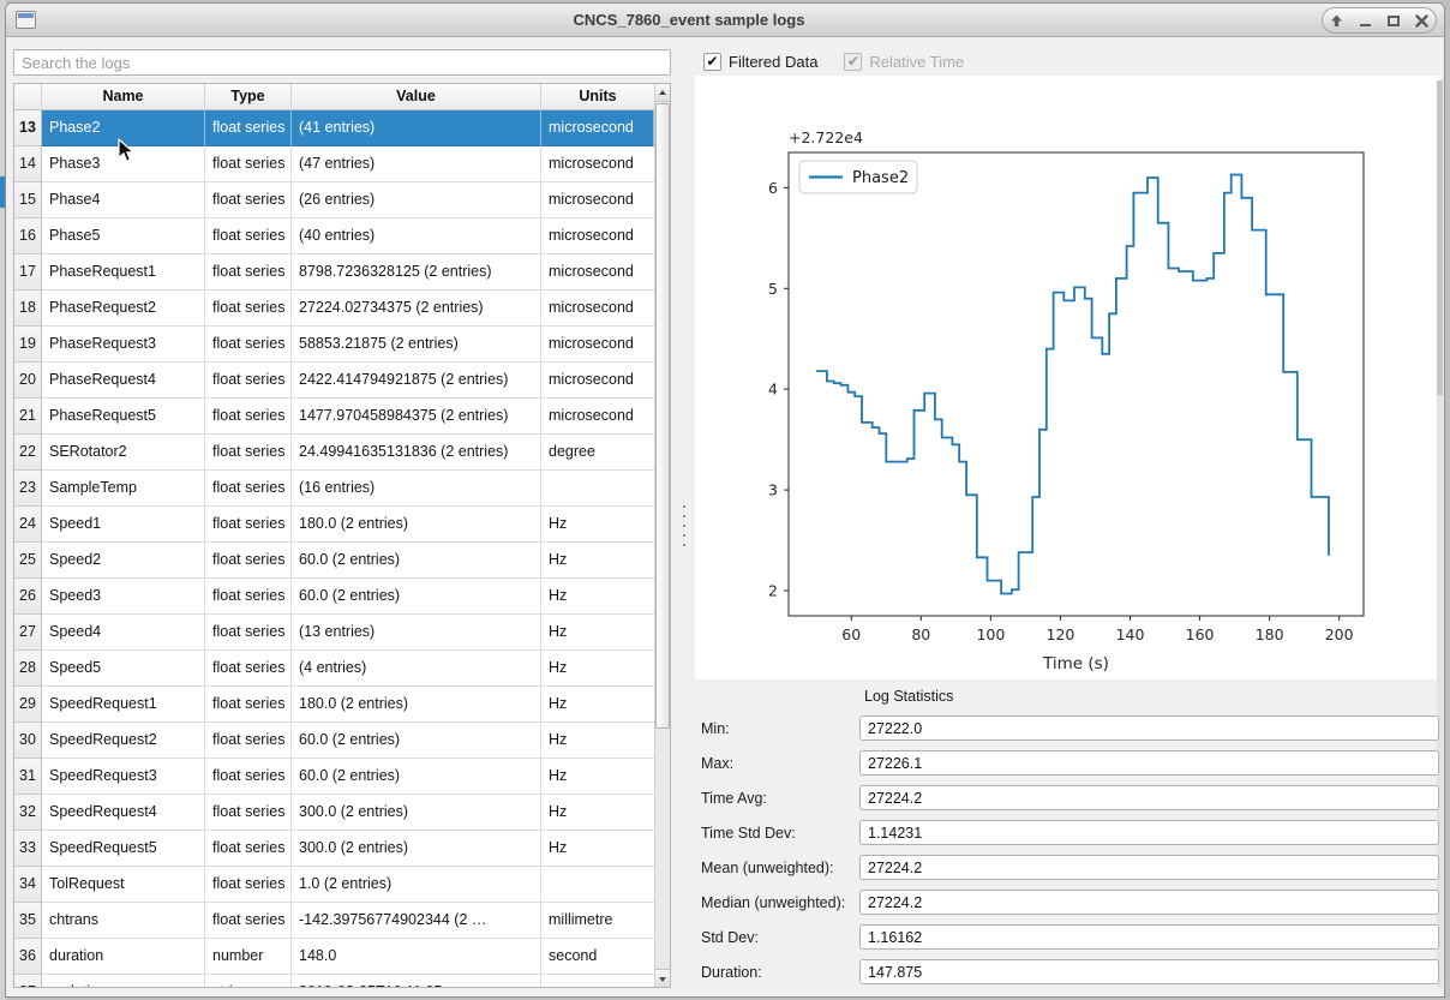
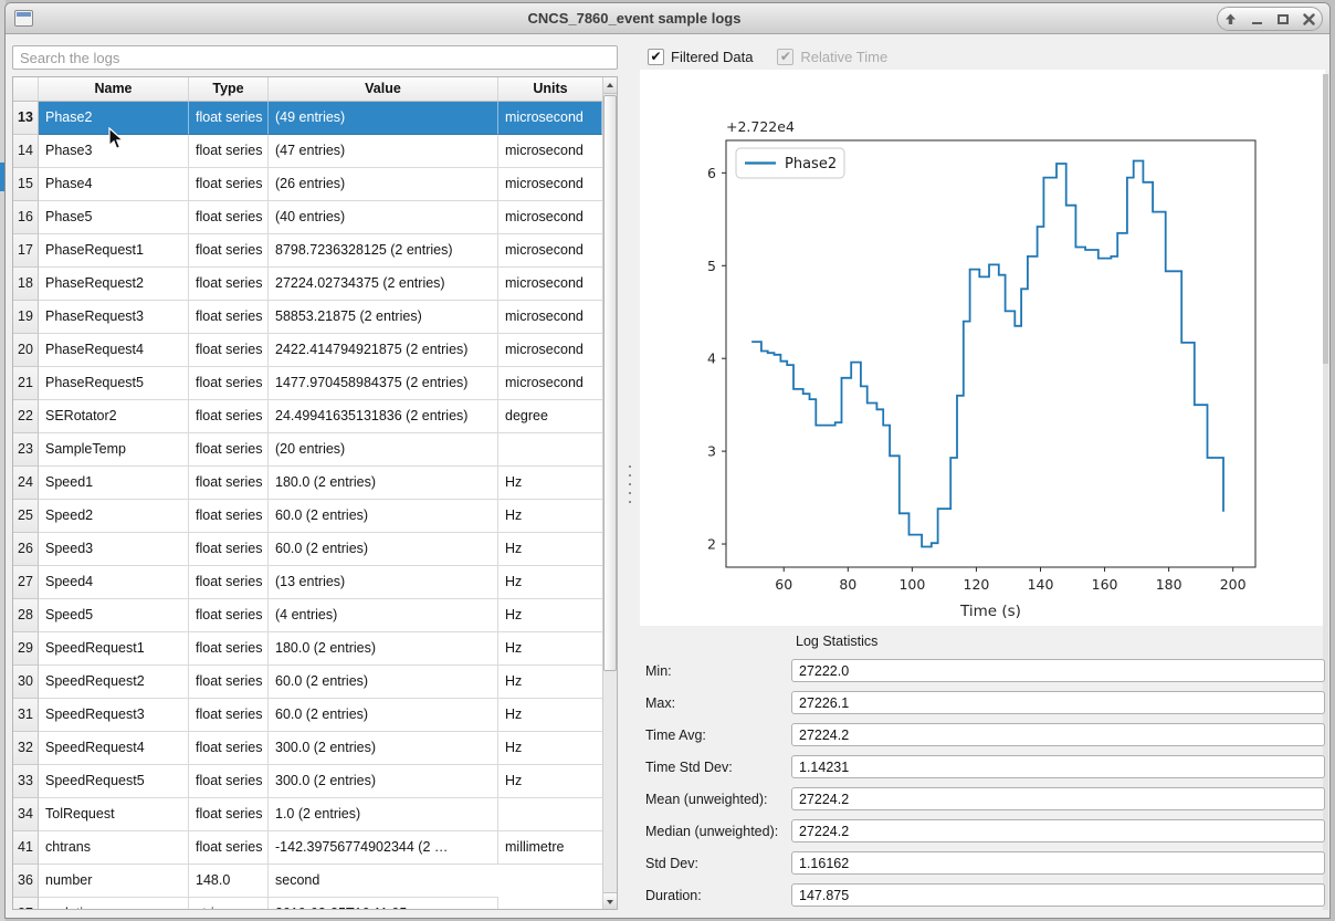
  CNCS_7860_event sample logs
  Search the logs
  Name
  Type
  Value
  Units
  13
  Phase2
  float series
- (41 entries)
+ (49 entries)
  microsecond
  14
  Phase3
  float series
  (47 entries)
  microsecond
  15
  Phase4
  float series
  (26 entries)
  microsecond
  16
  Phase5
  float series
  (40 entries)
  microsecond
  17
  PhaseRequest1
  float series
  8798.7236328125 (2 entries)
  microsecond
  18
  PhaseRequest2
  float series
  27224.02734375 (2 entries)
  microsecond
  19
  PhaseRequest3
  float series
  58853.21875 (2 entries)
  microsecond
  20
  PhaseRequest4
  float series
  2422.414794921875 (2 entries)
  microsecond
  21
  PhaseRequest5
  float series
  1477.970458984375 (2 entries)
  microsecond
  22
  SERotator2
  float series
  24.49941635131836 (2 entries)
  degree
  23
  SampleTemp
  float series
- (16 entries)
+ (20 entries)
  24
  Speed1
  float series
  180.0 (2 entries)
  Hz
  25
  Speed2
  float series
  60.0 (2 entries)
  Hz
  26
  Speed3
  float series
  60.0 (2 entries)
  Hz
  27
  Speed4
  float series
  (13 entries)
  Hz
  28
  Speed5
  float series
  (4 entries)
  Hz
  29
  SpeedRequest1
  float series
  180.0 (2 entries)
  Hz
  30
  SpeedRequest2
  float series
  60.0 (2 entries)
  Hz
  31
  SpeedRequest3
  float series
  60.0 (2 entries)
  Hz
  32
  SpeedRequest4
  float series
  300.0 (2 entries)
  Hz
  33
  SpeedRequest5
  float series
  300.0 (2 entries)
  Hz
  34
  TolRequest
  float series
  1.0 (2 entries)
- 35
+ 41
  chtrans
  float series
  -142.39756774902344 (2 …
  millimetre
  36
- duration
  number
  148.0
  second
  ✔
  Filtered Data
  ✔
  Relative Time
  60
  80
  100
  120
  140
  160
  180
  200
  2
  3
  4
  5
  6
  +2.722e4
  Time (s)
  Phase2
  Log Statistics
  Min:
  27222.0
  Max:
  27226.1
  Time Avg:
  27224.2
  Time Std Dev:
  1.14231
  Mean (unweighted):
  27224.2
  Median (unweighted):
  27224.2
  Std Dev:
  1.16162
  Duration:
  147.875
